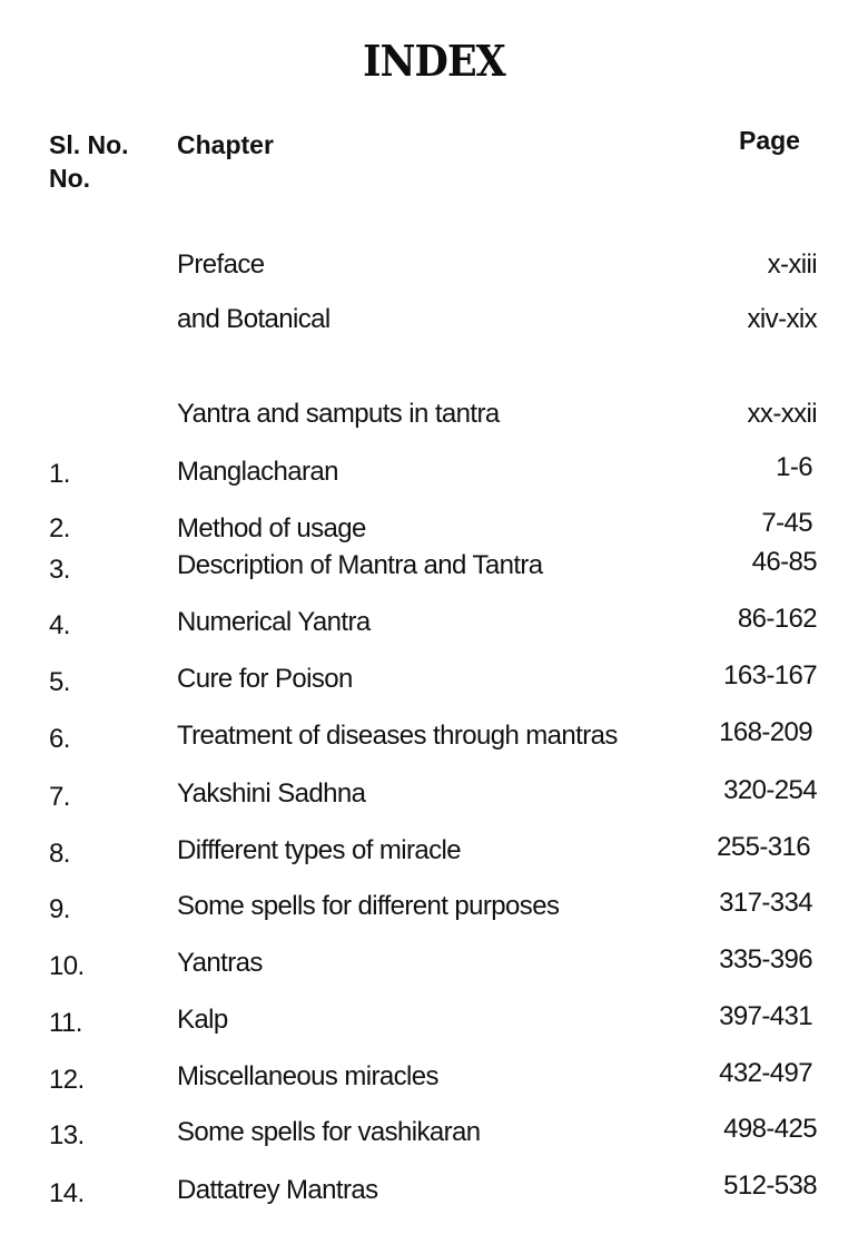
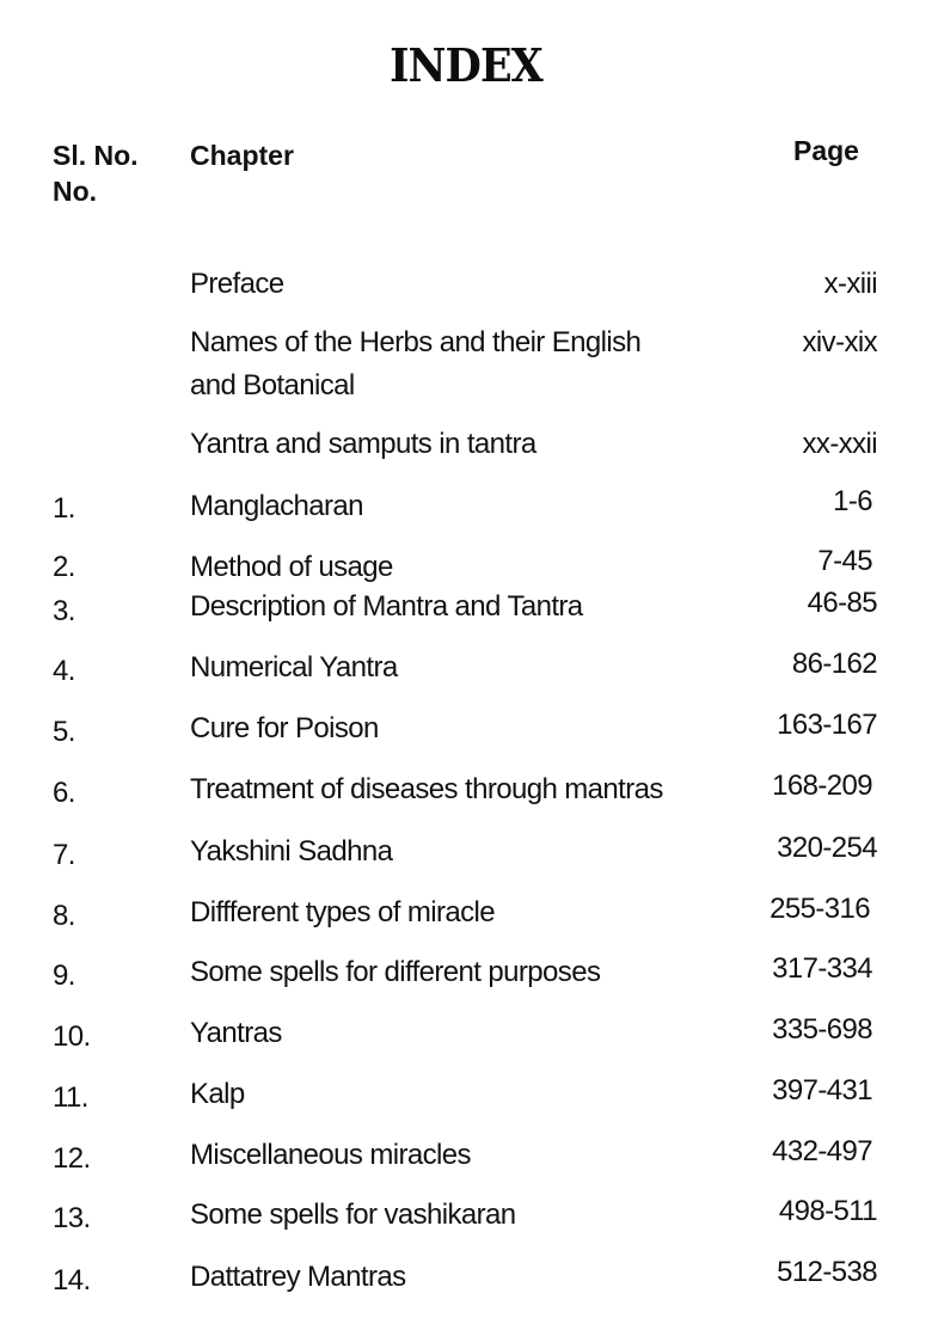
  INDEX
  Sl. No.
  No.
  Chapter
  Page
  Preface
  x-xiii
+ Names of the Herbs and their English
  and Botanical
  xiv-xix
  Yantra and samputs in tantra
  xx-xxii
  1.
  Manglacharan
  1-6
  2.
  Method of usage
  7-45
  3.
  Description of Mantra and Tantra
  46-85
  4.
  Numerical Yantra
  86-162
  5.
  Cure for Poison
  163-167
  6.
  Treatment of diseases through mantras
  168-209
  7.
  Yakshini Sadhna
  320-254
  8.
  Diffferent types of miracle
  255-316
  9.
  Some spells for different purposes
  317-334
  10.
  Yantras
- 335-396
+ 335-698
  11.
  Kalp
  397-431
  12.
  Miscellaneous miracles
  432-497
  13.
  Some spells for vashikaran
- 498-425
+ 498-511
  14.
  Dattatrey Mantras
  512-538
